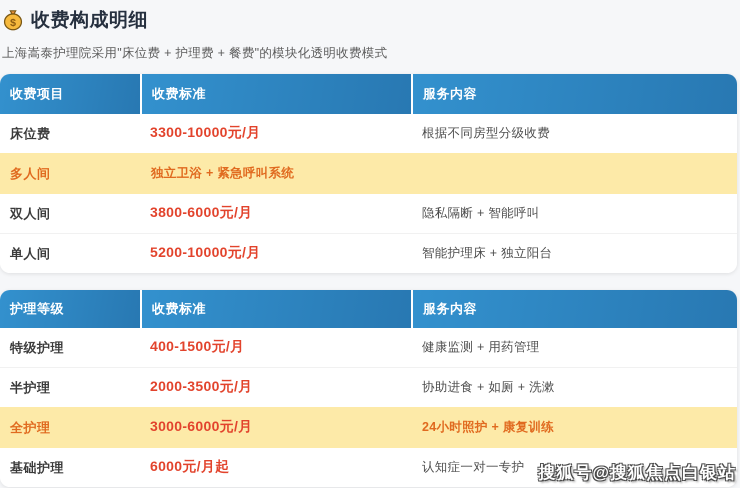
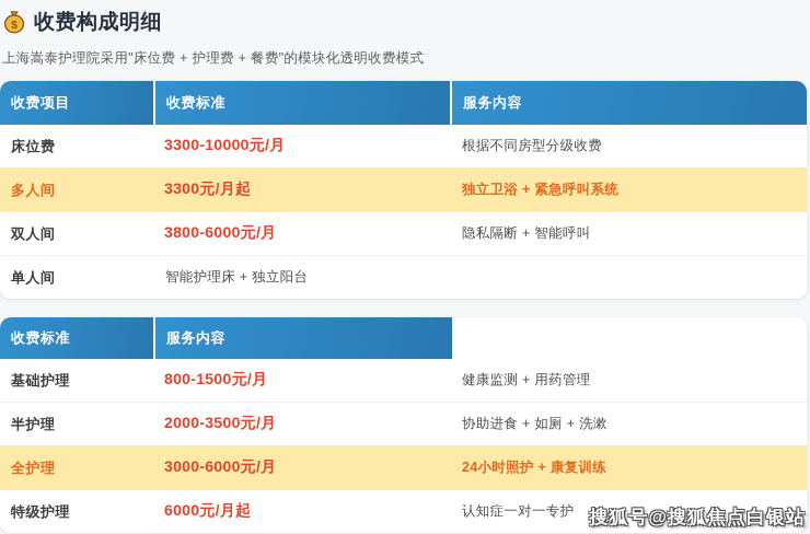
  $
  收费构成明细
  上海嵩泰护理院采用"床位费 + 护理费 + 餐费"的模块化透明收费模式
  收费项目
  收费标准
  服务内容
  床位费
  3300-10000元/月
  根据不同房型分级收费
  多人间
+ 3300元/月起
  独立卫浴 + 紧急呼叫系统
  双人间
  3800-6000元/月
  隐私隔断 + 智能呼叫
  单人间
- 5200-10000元/月
  智能护理床 + 独立阳台
- 护理等级
  收费标准
  服务内容
- 特级护理
+ 基础护理
- 400-1500元/月
+ 800-1500元/月
  健康监测 + 用药管理
  半护理
  2000-3500元/月
  协助进食 + 如厕 + 洗漱
  全护理
  3000-6000元/月
  24小时照护 + 康复训练
- 基础护理
+ 特级护理
  6000元/月起
  认知症一对一专护
  搜狐号@搜狐焦点白银站
